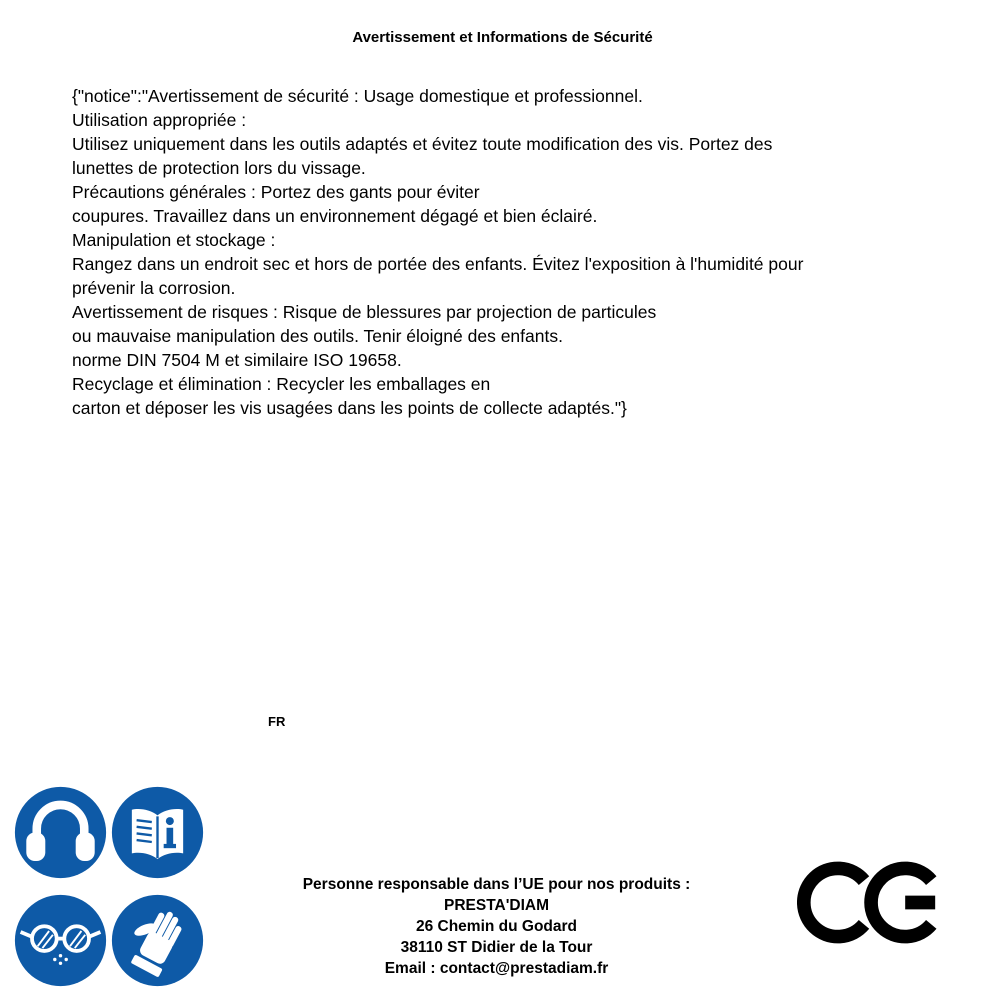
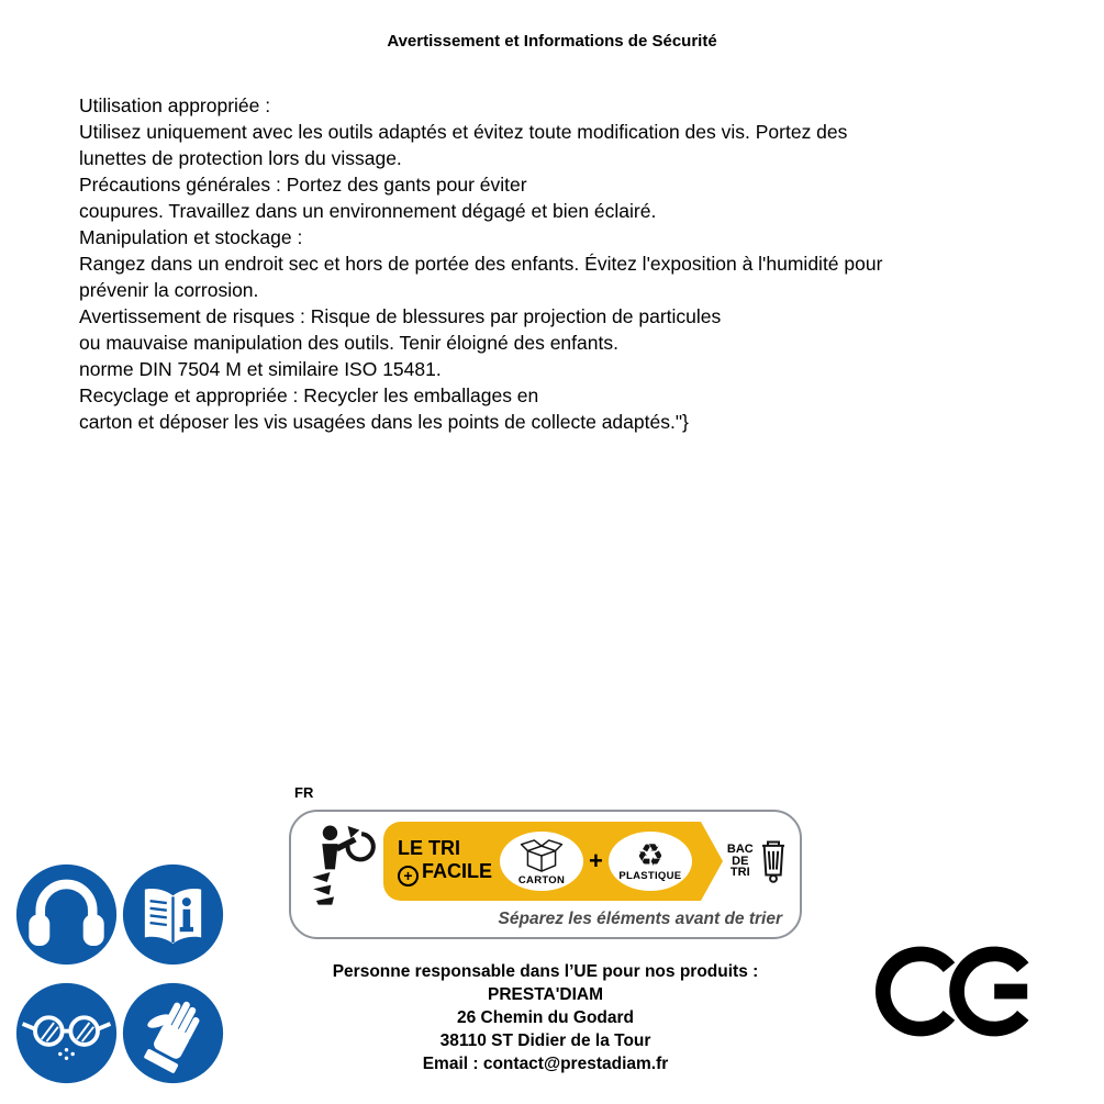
  Avertissement et Informations de Sécurité
- {"notice":"Avertissement de sécurité : Usage domestique et professionnel.
  Utilisation appropriée :
- Utilisez uniquement dans les outils adaptés et évitez toute modification des vis. Portez des
+ Utilisez uniquement avec les outils adaptés et évitez toute modification des vis. Portez des
  lunettes de protection lors du vissage.
  Précautions générales : Portez des gants pour éviter
  coupures. Travaillez dans un environnement dégagé et bien éclairé.
  Manipulation et stockage :
  Rangez dans un endroit sec et hors de portée des enfants. Évitez l'exposition à l'humidité pour
  prévenir la corrosion.
  Avertissement de risques : Risque de blessures par projection de particules
  ou mauvaise manipulation des outils. Tenir éloigné des enfants.
- norme DIN 7504 M et similaire ISO 19658.
+ norme DIN 7504 M et similaire ISO 15481.
- Recyclage et élimination : Recycler les emballages en
+ Recyclage et appropriée : Recycler les emballages en
  carton et déposer les vis usagées dans les points de collecte adaptés."}
  FR
+ LE TRI
+ + FACILE
+ CARTON
+ +
+ ♻
+ PLASTIQUE
+ BAC
+ DE
+ TRI
+ Séparez les éléments avant de trier
  Personne responsable dans l’UE pour nos produits :
  PRESTA'DIAM
  26 Chemin du Godard
  38110 ST Didier de la Tour
  Email : contact@prestadiam.fr
